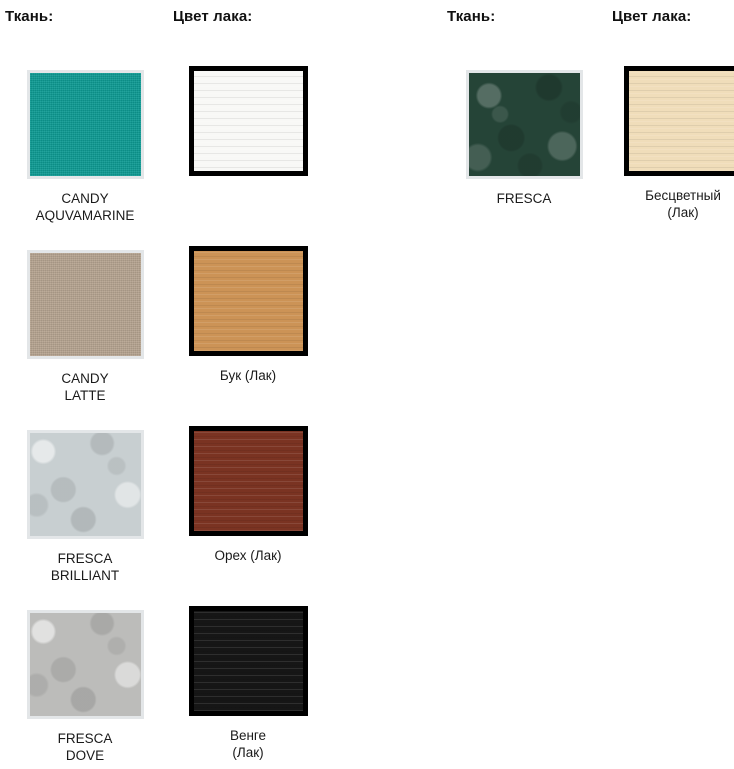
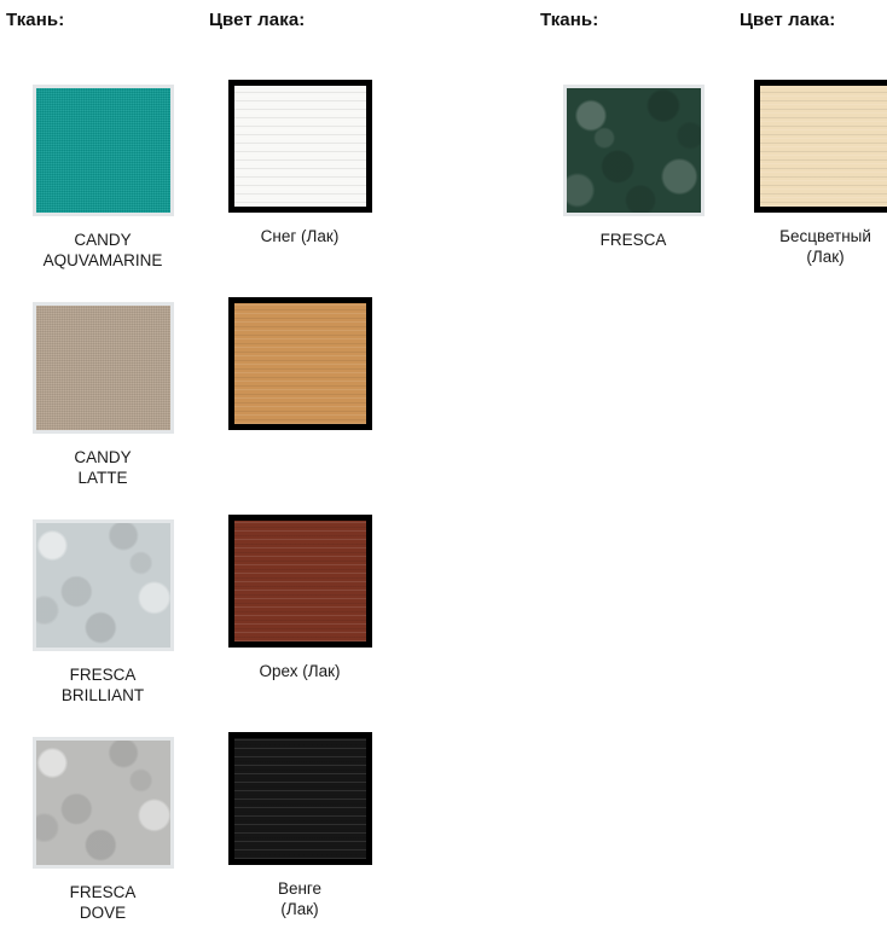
  Ткань:
  Цвет лака:
  Ткань:
  Цвет лака:
  CANDY
  AQUVAMARINE
+ Снег (Лак)
  CANDY
  LATTE
- Бук (Лак)
  FRESCA
  BRILLIANT
  Орех (Лак)
  FRESCA
  DOVE
  Венге
  (Лак)
  FRESCA
  Бесцветный
  (Лак)
